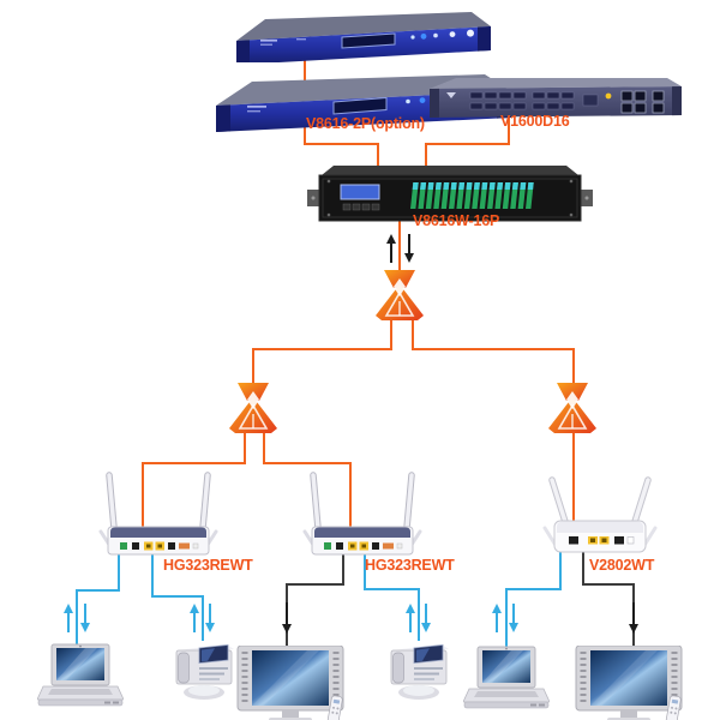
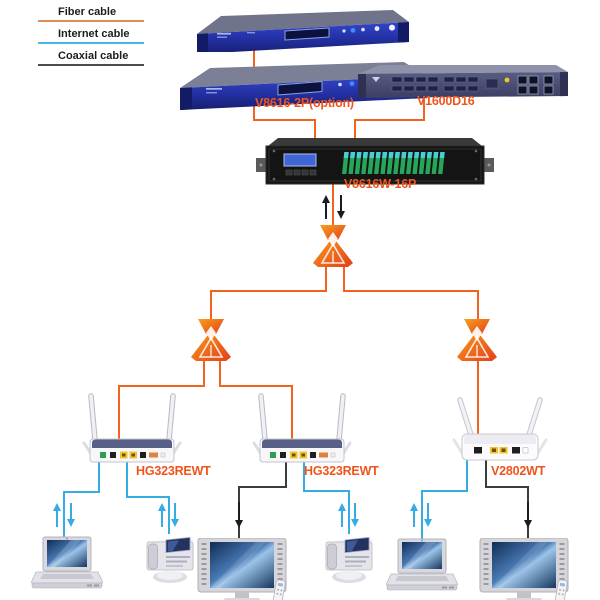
+ Fiber cable
+ Internet cable
+ Coaxial cable
  V8616-2P(option)
  V1600D16
  V8616W-16P
  HG323REWT
  HG323REWT
  V2802WT
